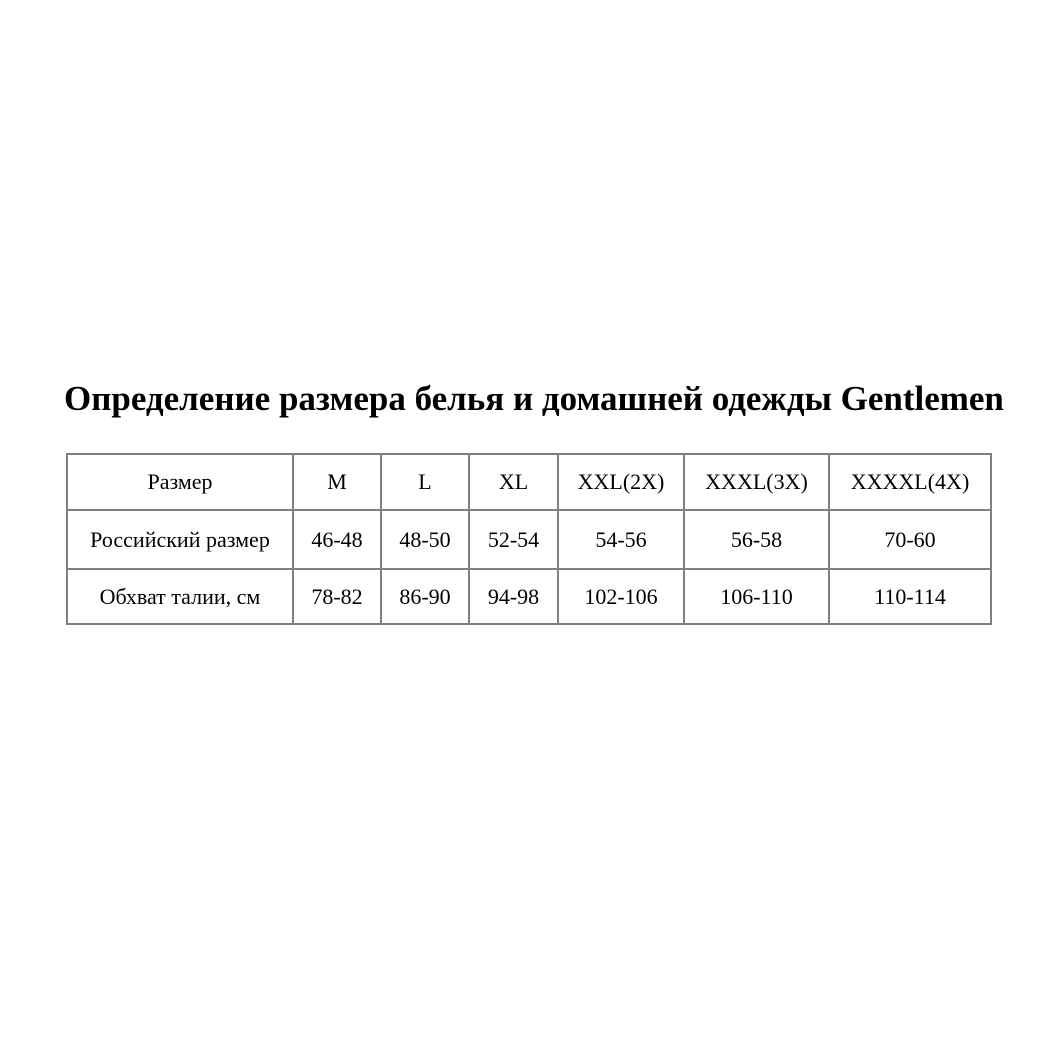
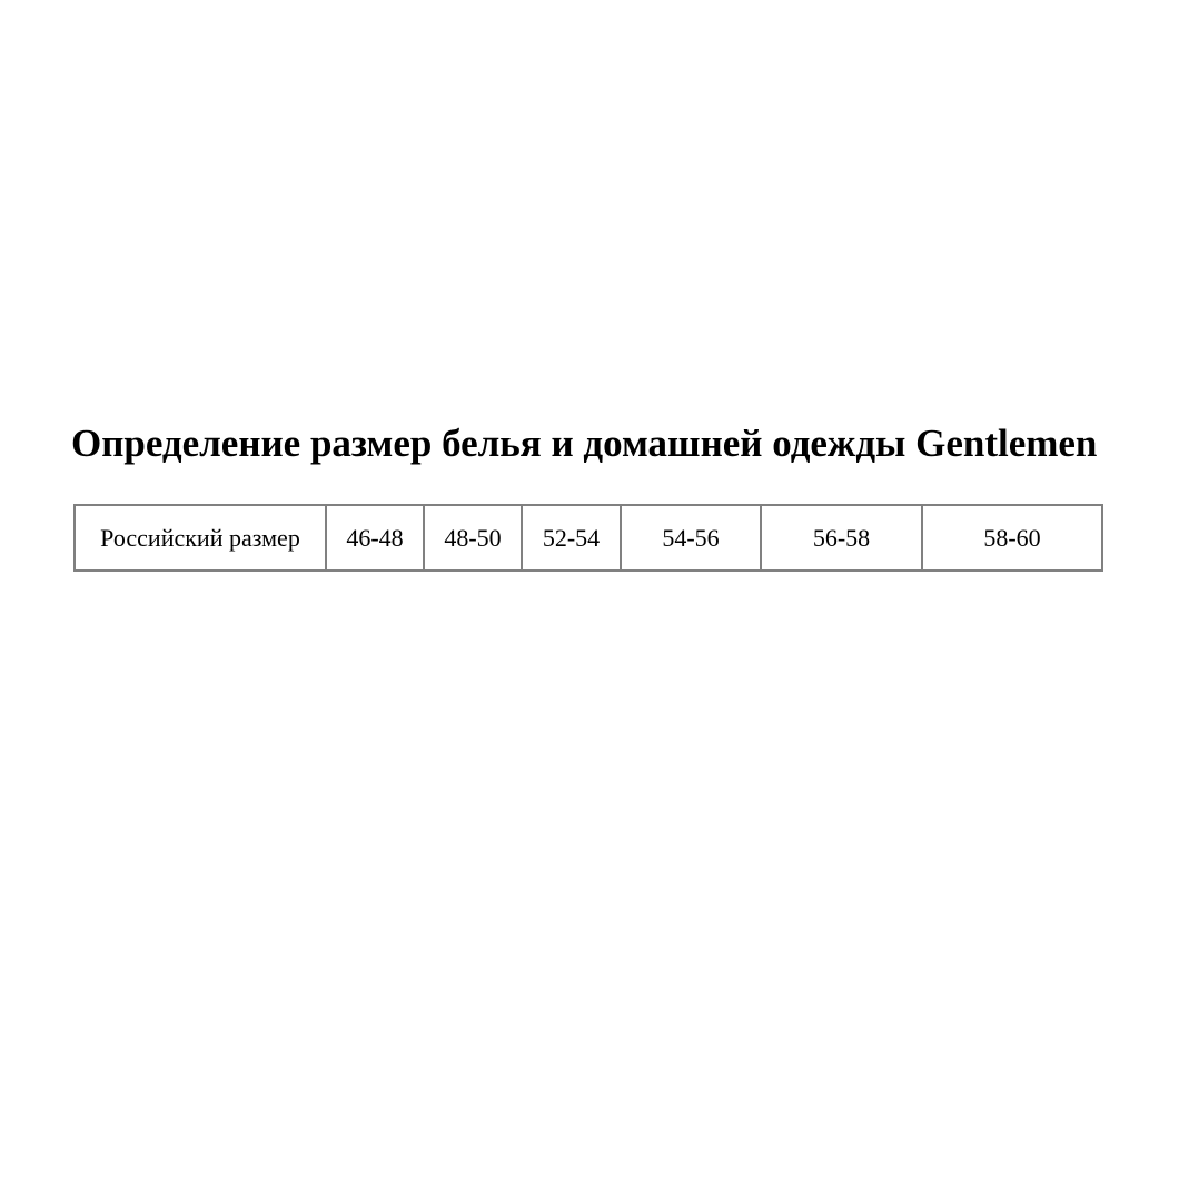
- Определение размера белья и домашней одежды Gentlemen
+ Определение размер белья и домашней одежды Gentlemen
- Размер	M	L	XL	XXL(2X)	XXXL(3X)	XXXXL(4X)
- Российский размер	46-48	48-50	52-54	54-56	56-58	70-60
+ Российский размер	46-48	48-50	52-54	54-56	56-58	58-60
- Обхват талии, см	78-82	86-90	94-98	102-106	106-110	110-114
